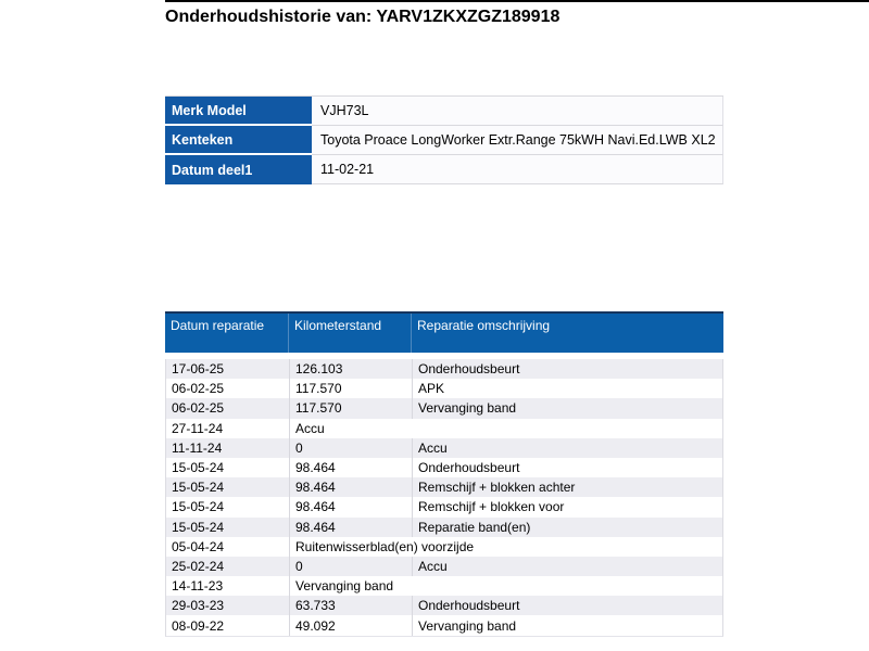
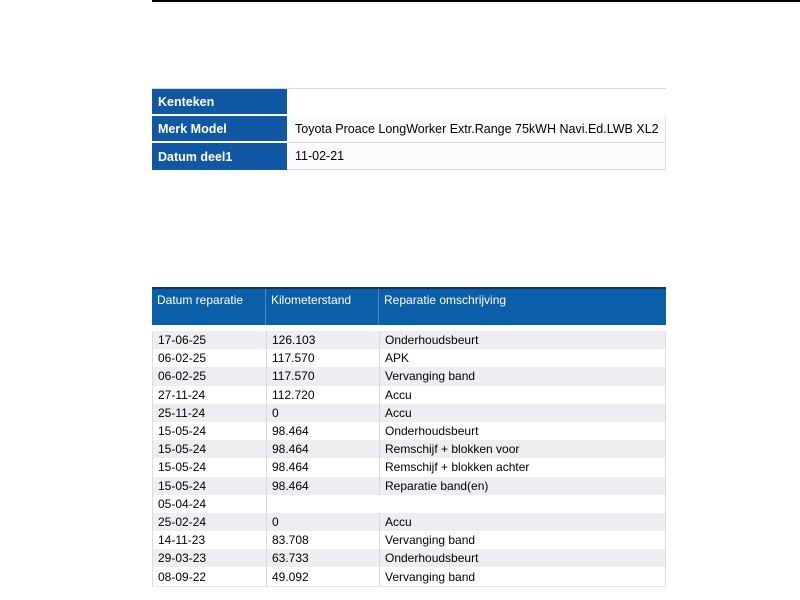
- Onderhoudshistorie van: YARV1ZKXZGZ189918
- Merk Model
+ Kenteken
- VJH73L
- Kenteken
+ Merk Model
  Toyota Proace LongWorker Extr.Range 75kWH Navi.Ed.LWB XL2
  Datum deel1
  11-02-21
  Datum reparatie
  Kilometerstand
  Reparatie omschrijving
  17-06-25
  126.103
  Onderhoudsbeurt
  06-02-25
  117.570
  APK
  06-02-25
  117.570
  Vervanging band
  27-11-24
+ 112.720
  Accu
- 11-11-24
+ 25-11-24
  0
  Accu
  15-05-24
  98.464
  Onderhoudsbeurt
  15-05-24
  98.464
- Remschijf + blokken achter
+ Remschijf + blokken voor
  15-05-24
  98.464
- Remschijf + blokken voor
+ Remschijf + blokken achter
  15-05-24
  98.464
  Reparatie band(en)
  05-04-24
- Ruitenwisserblad(en) voorzijde
  25-02-24
  0
  Accu
  14-11-23
+ 83.708
  Vervanging band
  29-03-23
  63.733
  Onderhoudsbeurt
  08-09-22
  49.092
  Vervanging band
